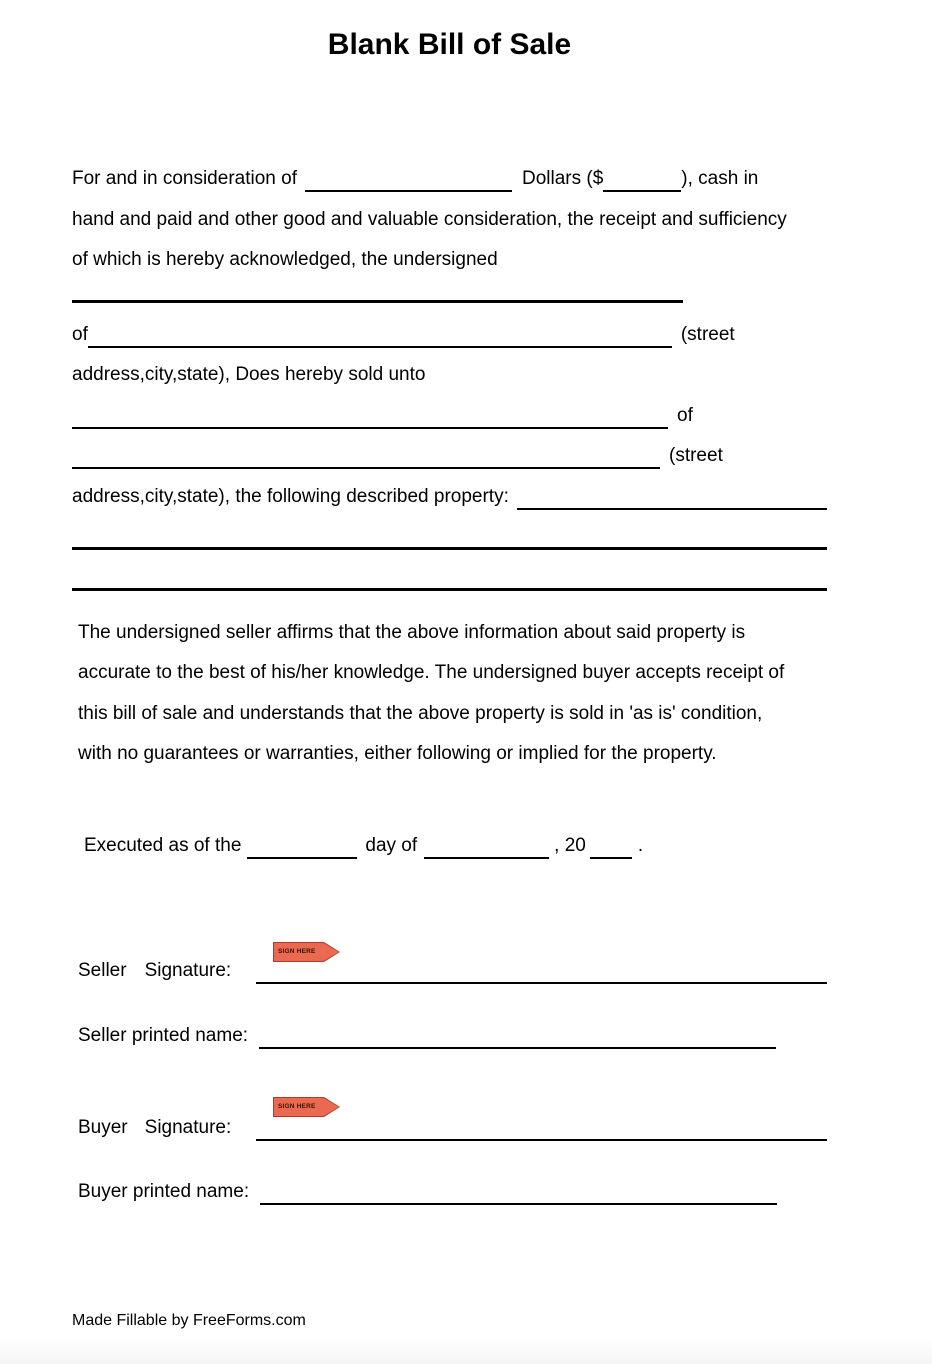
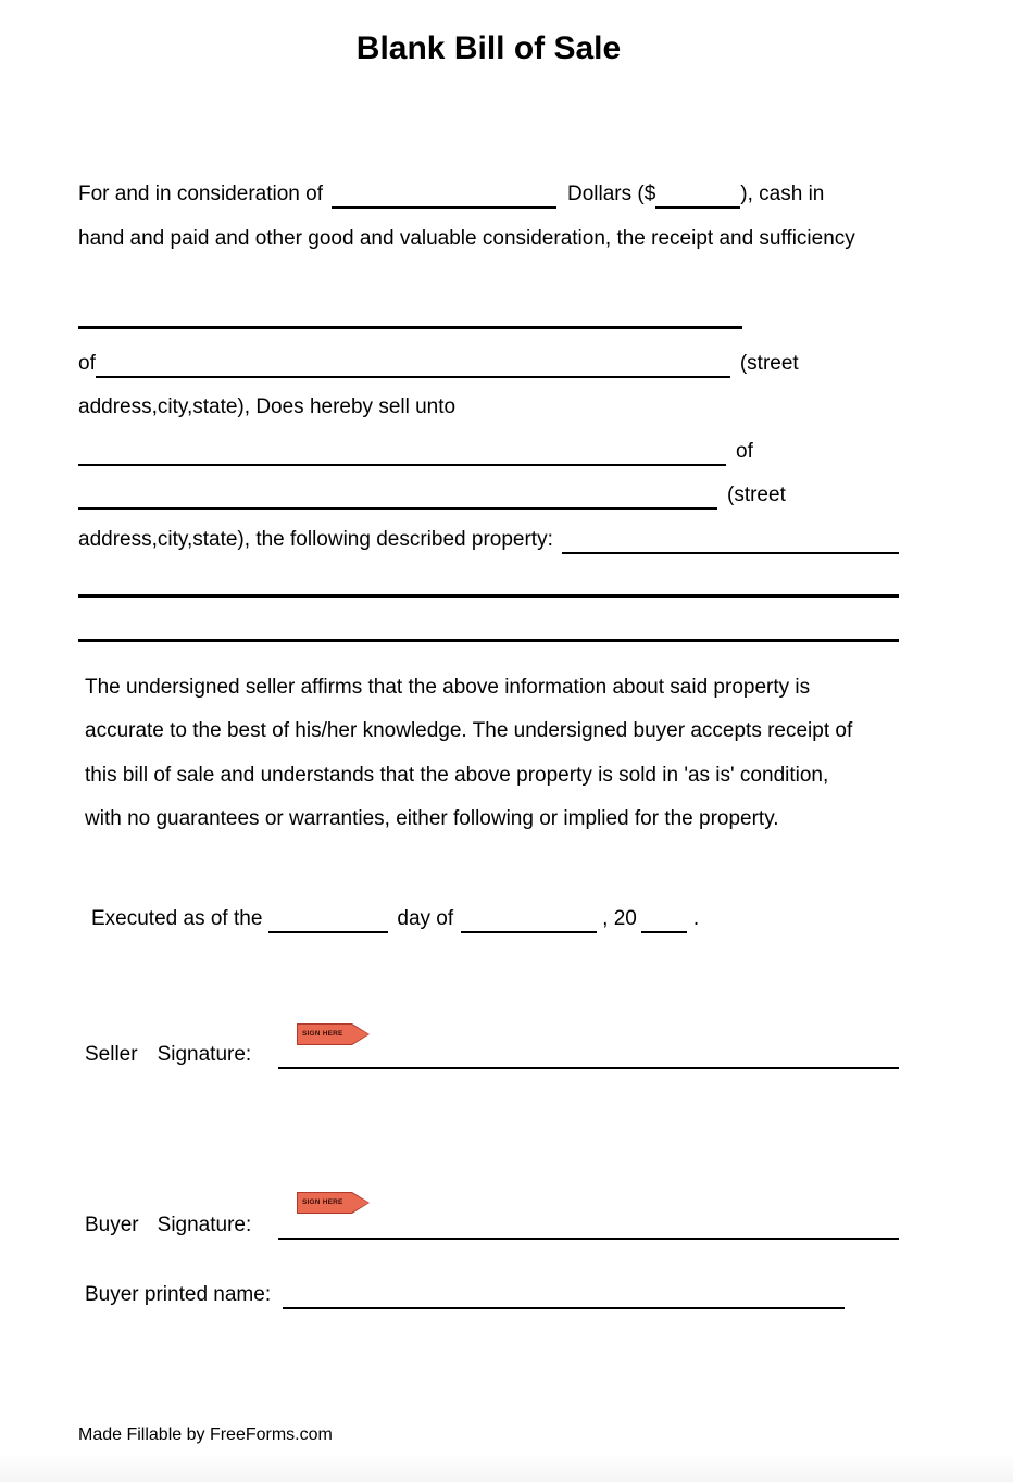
  Blank Bill of Sale
  For and in consideration of
  Dollars ($
  ), cash in
  hand and paid and other good and valuable consideration, the receipt and sufficiency
- of which is hereby acknowledged, the undersigned
  of
  (street
- address,city,state), Does hereby sold unto
+ address,city,state), Does hereby sell unto
  of
  (street
  address,city,state), the following described property:
  The undersigned seller affirms that the above information about said property is
  accurate to the best of his/her knowledge. The undersigned buyer accepts receipt of
  this bill of sale and understands that the above property is sold in 'as is' condition,
  with no guarantees or warranties, either following or implied for the property.
  Executed as of the
  day of
  , 20
  .
  Seller
  Signature:
- Seller printed name:
  Buyer
  Signature:
  Buyer printed name:
  Made Fillable by FreeForms.com
